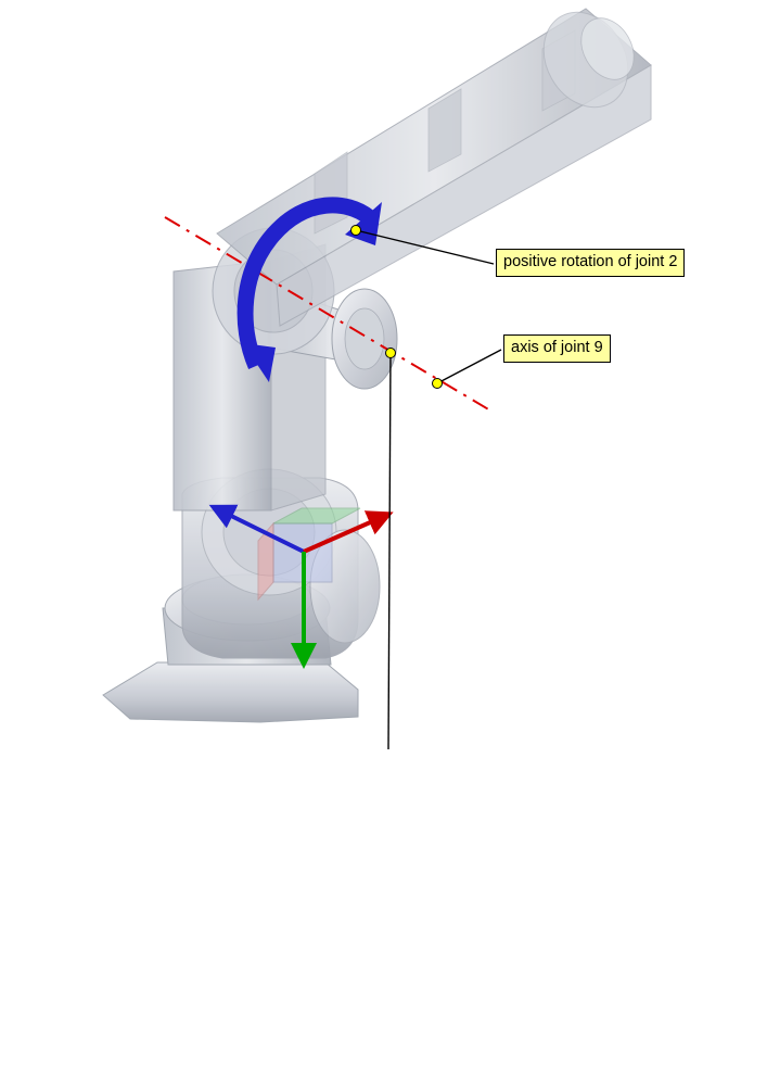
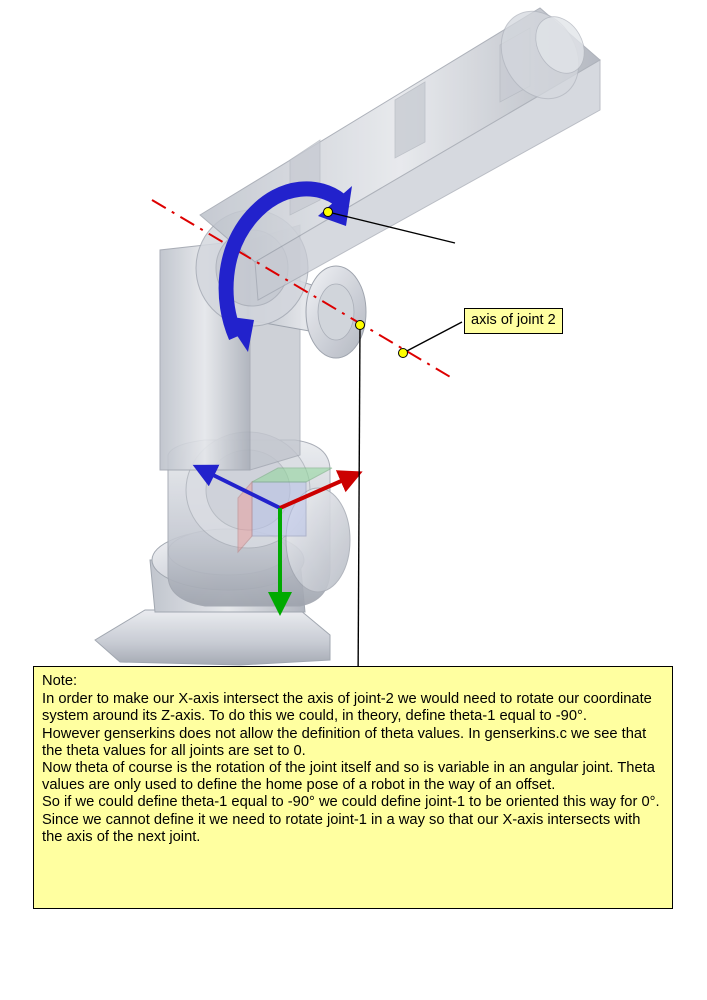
- positive rotation of joint 2
- axis of joint 9
+ axis of joint 2
+ Note:
+ In order to make our X-axis intersect the axis of joint-2 we would need to rotate our coordinate system around its Z-axis. To do this we could, in theory, define theta-1 equal to -90°.
+ However genserkins does not allow the definition of theta values. In genserkins.c we see that the theta values for all joints are set to 0.
+ Now theta of course is the rotation of the joint itself and so is variable in an angular joint. Theta values are only used to define the home pose of a robot in the way of an offset.
+ So if we could define theta-1 equal to -90° we could define joint-1 to be oriented this way for 0°. Since we cannot define it we need to rotate joint-1 in a way so that our X-axis intersects with the axis of the next joint.
